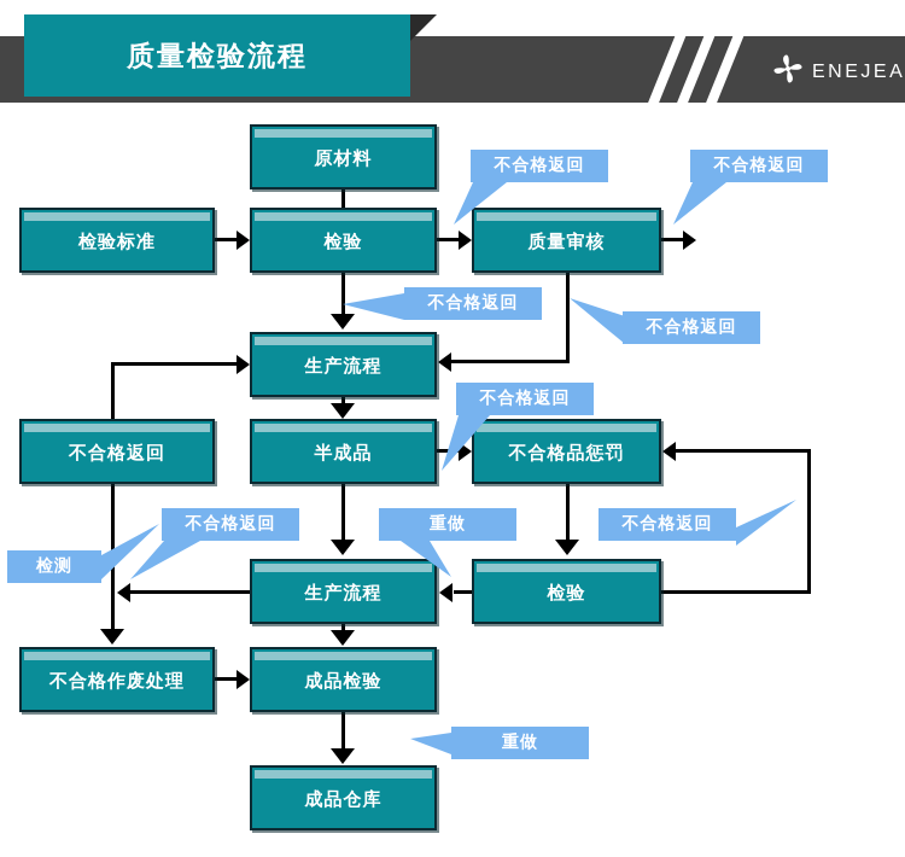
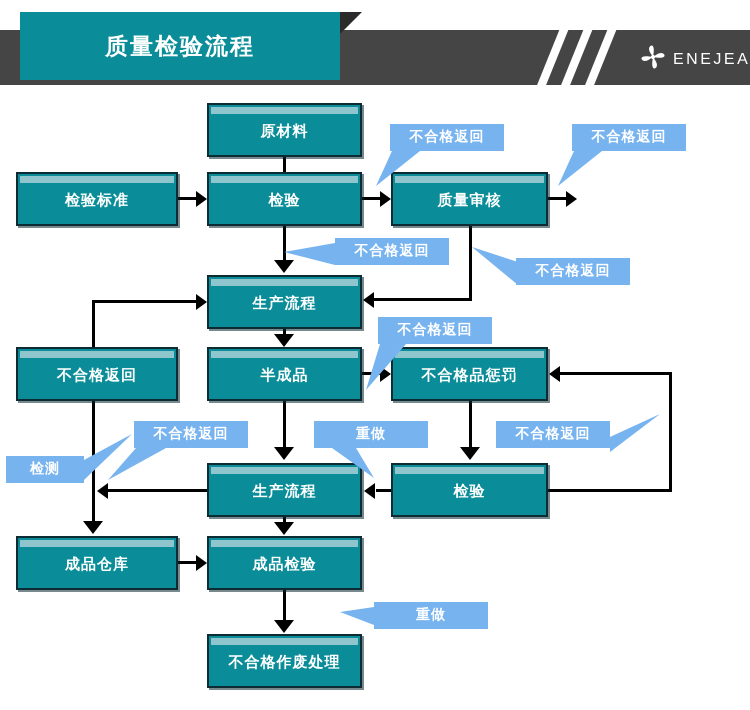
  质量检验流程
  ENEJEA
  原材料
  检验标准
  检验
  质量审核
  生产流程
  不合格返回
  半成品
  不合格品惩罚
  生产流程
  检验
- 不合格作废处理
+ 成品仓库
  成品检验
- 成品仓库
+ 不合格作废处理
  不合格返回
  不合格返回
  不合格返回
  不合格返回
  不合格返回
  检测
  不合格返回
  重做
  不合格返回
  重做
